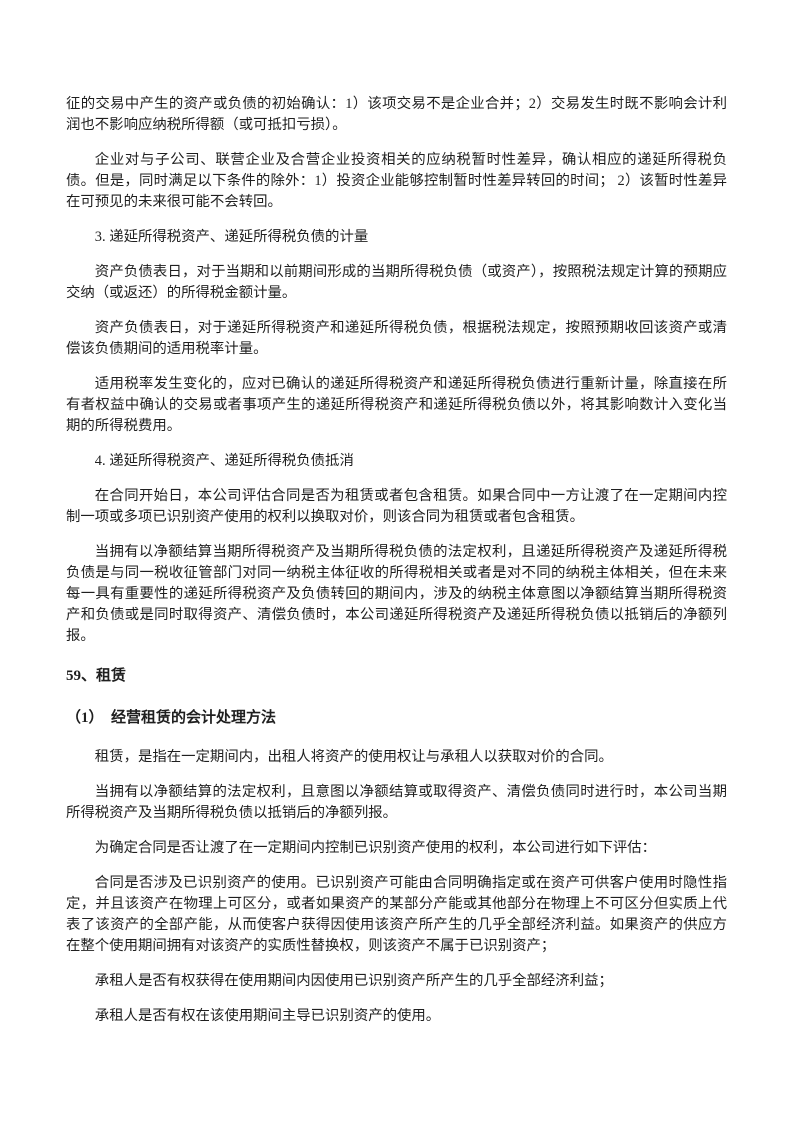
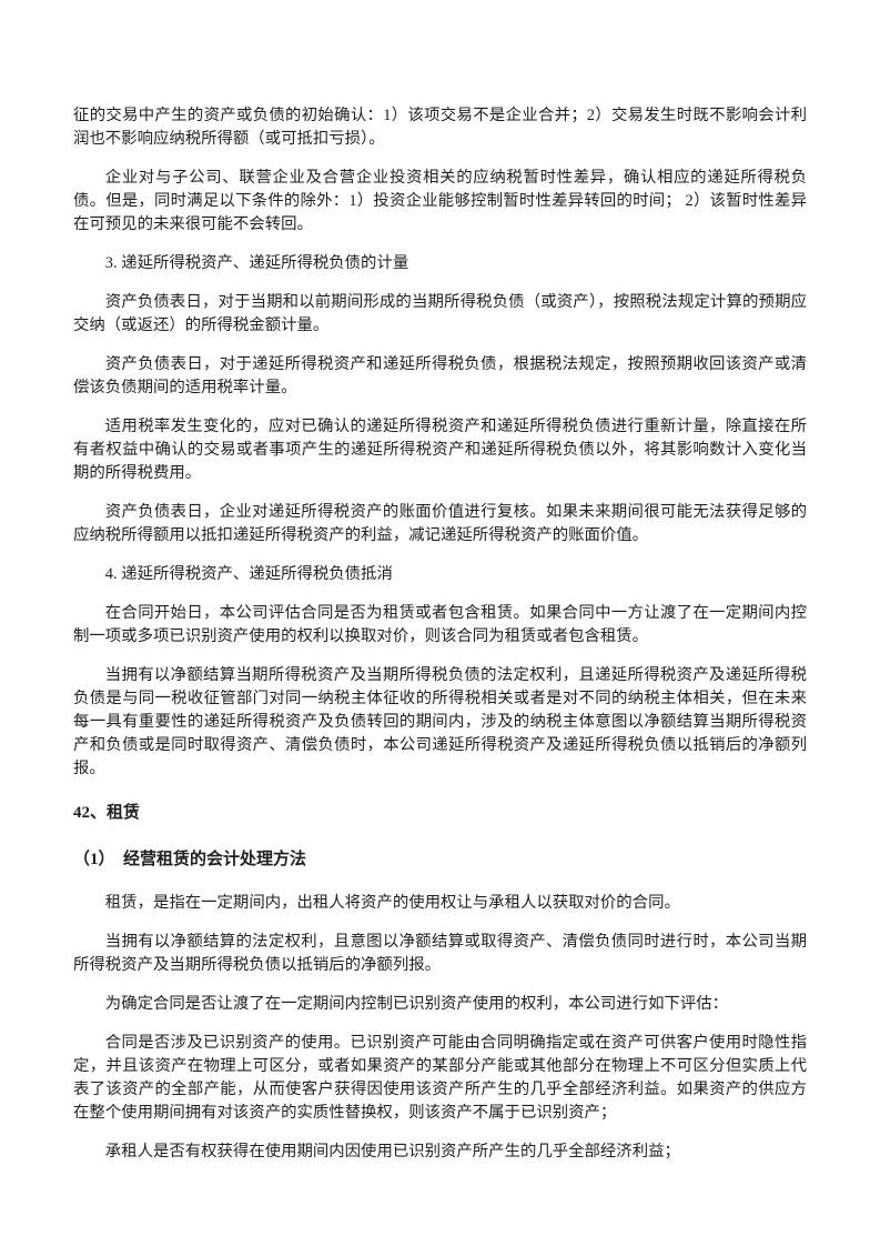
  征的交易中产生的资产或负债的初始确认：1）该项交易不是企业合并；2）交易发生时既不影响会计利润也不影响应纳税所得额（或可抵扣亏损）。
  企业对与子公司、联营企业及合营企业投资相关的应纳税暂时性差异，确认相应的递延所得税负债。但是，同时满足以下条件的除外：1）投资企业能够控制暂时性差异转回的时间； 2）该暂时性差异在可预见的未来很可能不会转回。
  3. 递延所得税资产、递延所得税负债的计量
  资产负债表日，对于当期和以前期间形成的当期所得税负债（或资产），按照税法规定计算的预期应交纳（或返还）的所得税金额计量。
  资产负债表日，对于递延所得税资产和递延所得税负债，根据税法规定，按照预期收回该资产或清偿该负债期间的适用税率计量。
  适用税率发生变化的，应对已确认的递延所得税资产和递延所得税负债进行重新计量，除直接在所有者权益中确认的交易或者事项产生的递延所得税资产和递延所得税负债以外，将其影响数计入变化当期的所得税费用。
+ 资产负债表日，企业对递延所得税资产的账面价值进行复核。如果未来期间很可能无法获得足够的应纳税所得额用以抵扣递延所得税资产的利益，减记递延所得税资产的账面价值。
  4. 递延所得税资产、递延所得税负债抵消
  在合同开始日，本公司评估合同是否为租赁或者包含租赁。如果合同中一方让渡了在一定期间内控制一项或多项已识别资产使用的权利以换取对价，则该合同为租赁或者包含租赁。
  当拥有以净额结算当期所得税资产及当期所得税负债的法定权利，且递延所得税资产及递延所得税负债是与同一税收征管部门对同一纳税主体征收的所得税相关或者是对不同的纳税主体相关，但在未来每一具有重要性的递延所得税资产及负债转回的期间内，涉及的纳税主体意图以净额结算当期所得税资产和负债或是同时取得资产、清偿负债时，本公司递延所得税资产及递延所得税负债以抵销后的净额列报。
- 59、租赁
+ 42、租赁
  （1） 经营租赁的会计处理方法
  租赁，是指在一定期间内，出租人将资产的使用权让与承租人以获取对价的合同。
  当拥有以净额结算的法定权利，且意图以净额结算或取得资产、清偿负债同时进行时，本公司当期所得税资产及当期所得税负债以抵销后的净额列报。
  为确定合同是否让渡了在一定期间内控制已识别资产使用的权利，本公司进行如下评估：
  合同是否涉及已识别资产的使用。已识别资产可能由合同明确指定或在资产可供客户使用时隐性指定，并且该资产在物理上可区分，或者如果资产的某部分产能或其他部分在物理上不可区分但实质上代表了该资产的全部产能，从而使客户获得因使用该资产所产生的几乎全部经济利益。如果资产的供应方在整个使用期间拥有对该资产的实质性替换权，则该资产不属于已识别资产；
  承租人是否有权获得在使用期间内因使用已识别资产所产生的几乎全部经济利益；
- 承租人是否有权在该使用期间主导已识别资产的使用。
